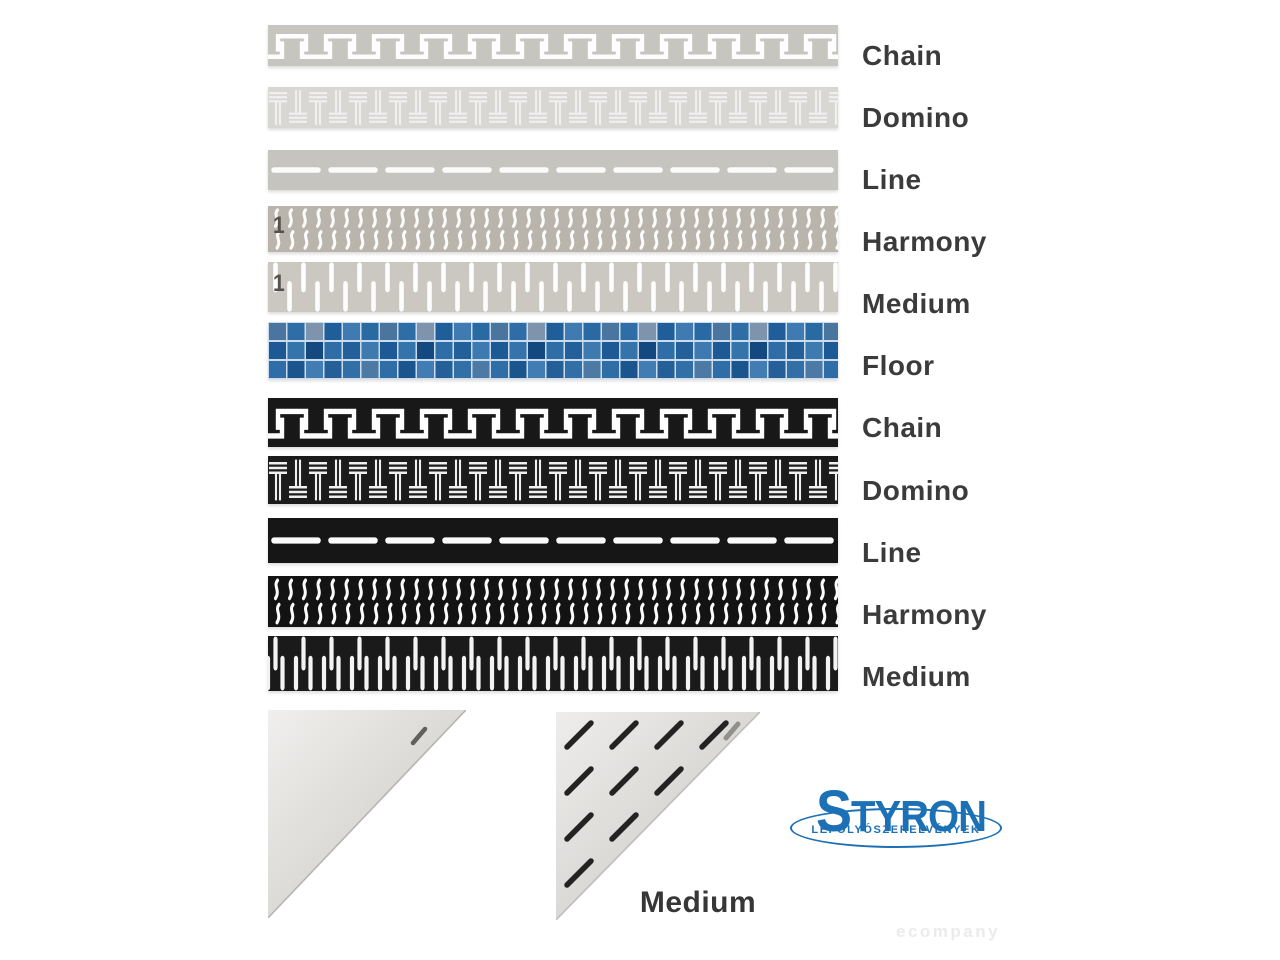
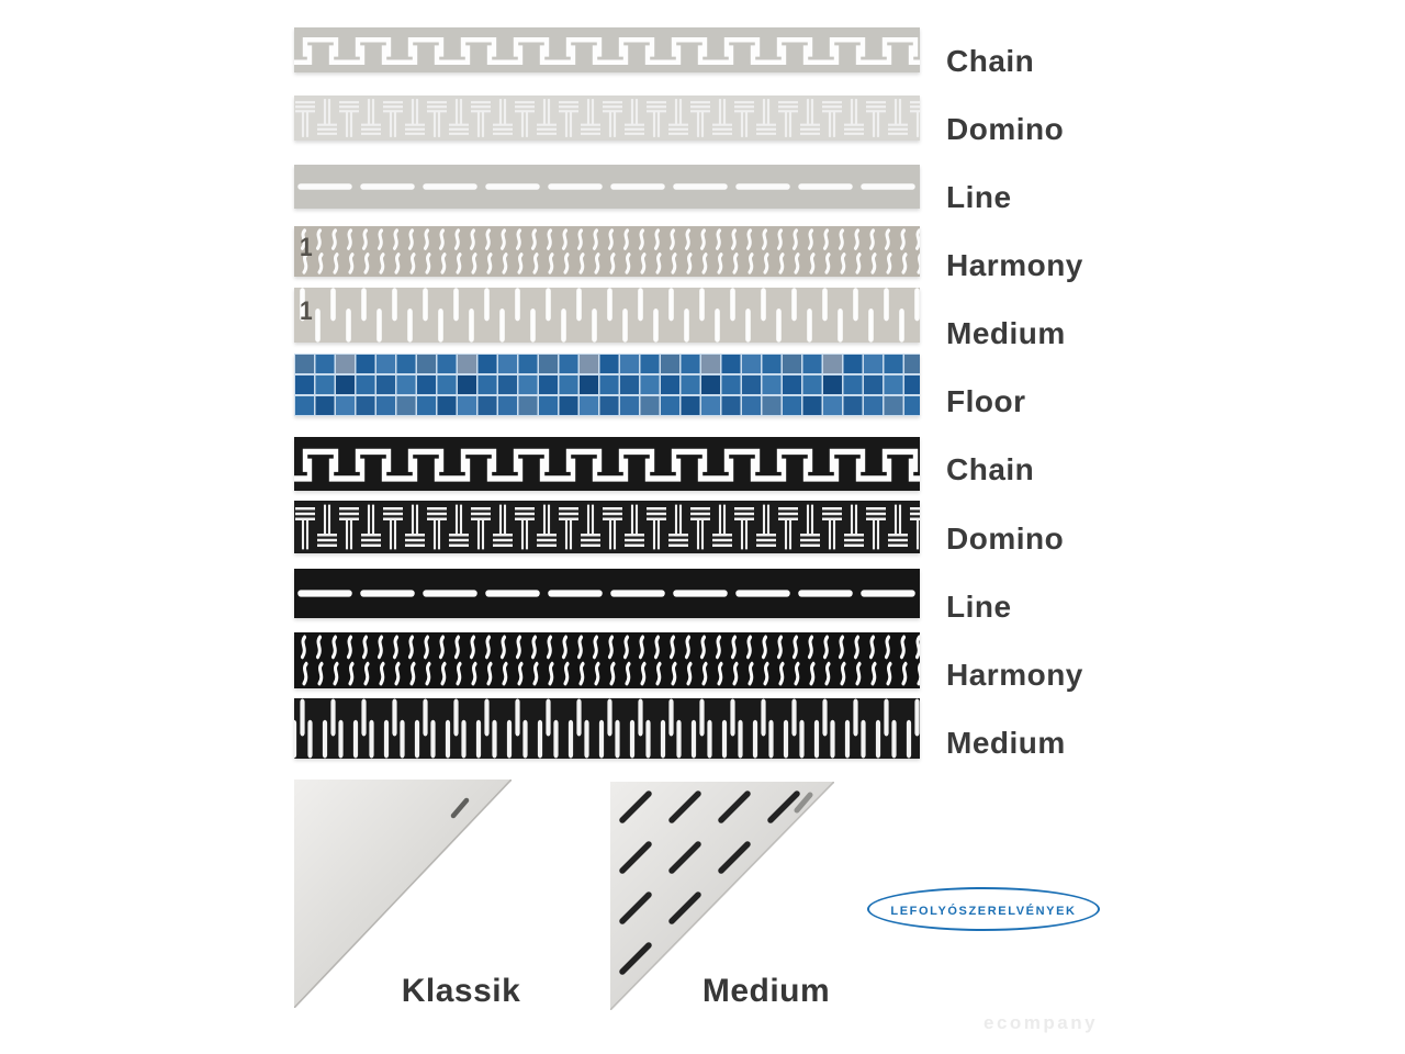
  1
  1
  Chain
  Domino
  Line
  Harmony
  Medium
  Floor
  Chain
  Domino
  Line
  Harmony
  Medium
+ Klassik
  Medium
- STYRON
  LEFOLYÓSZERELVÉNYEK
